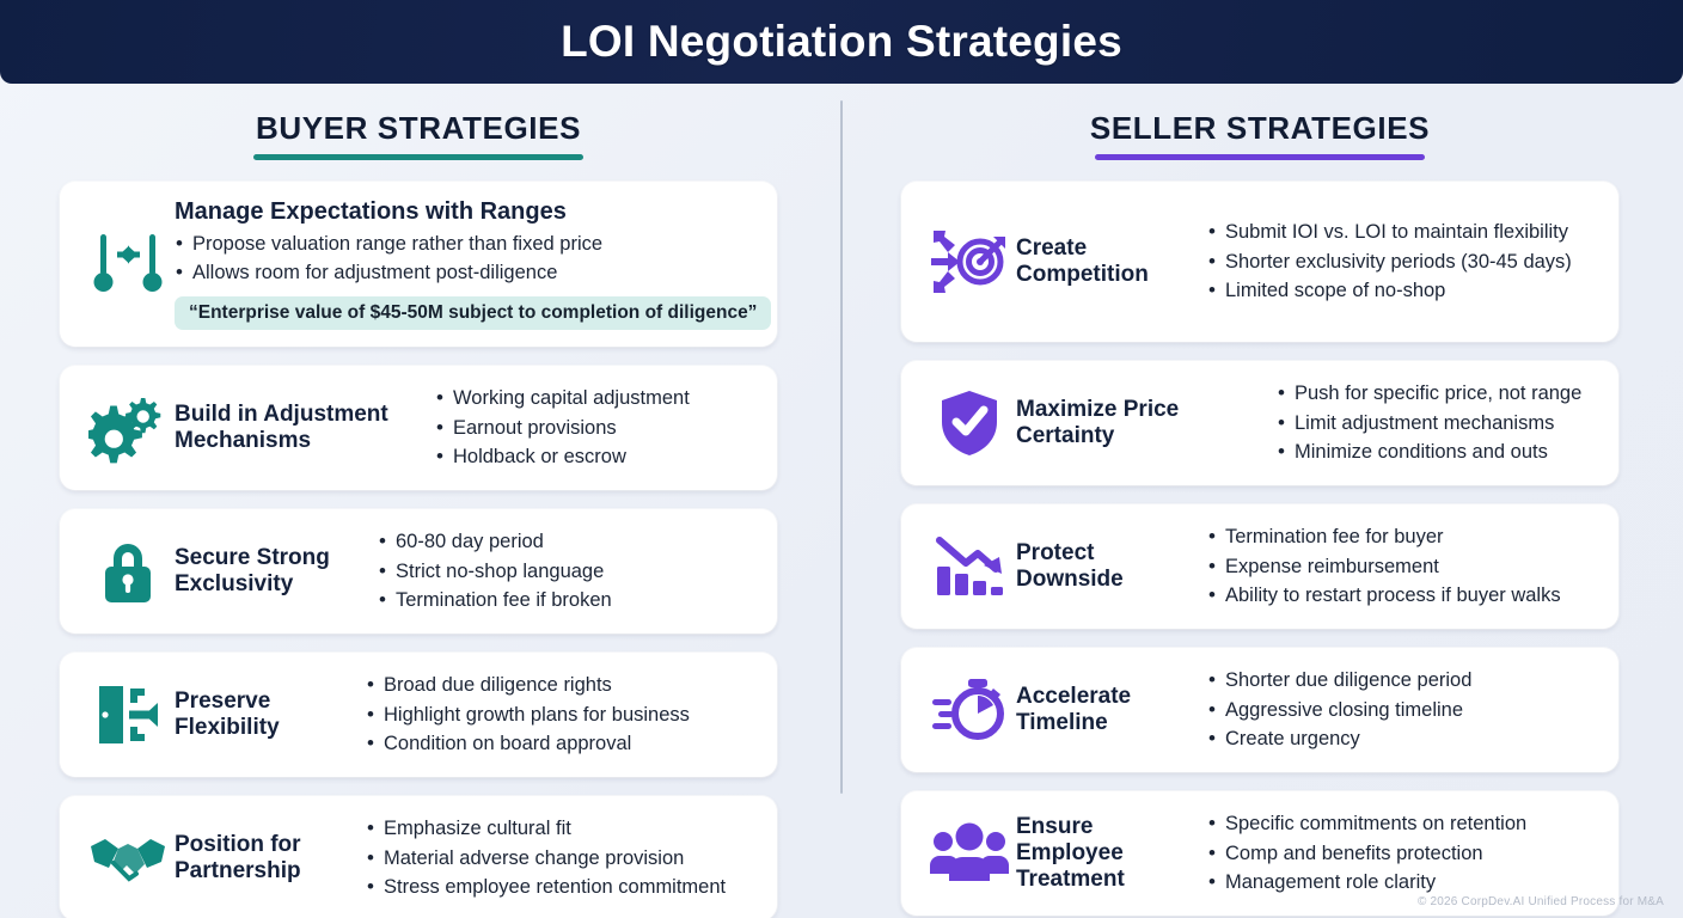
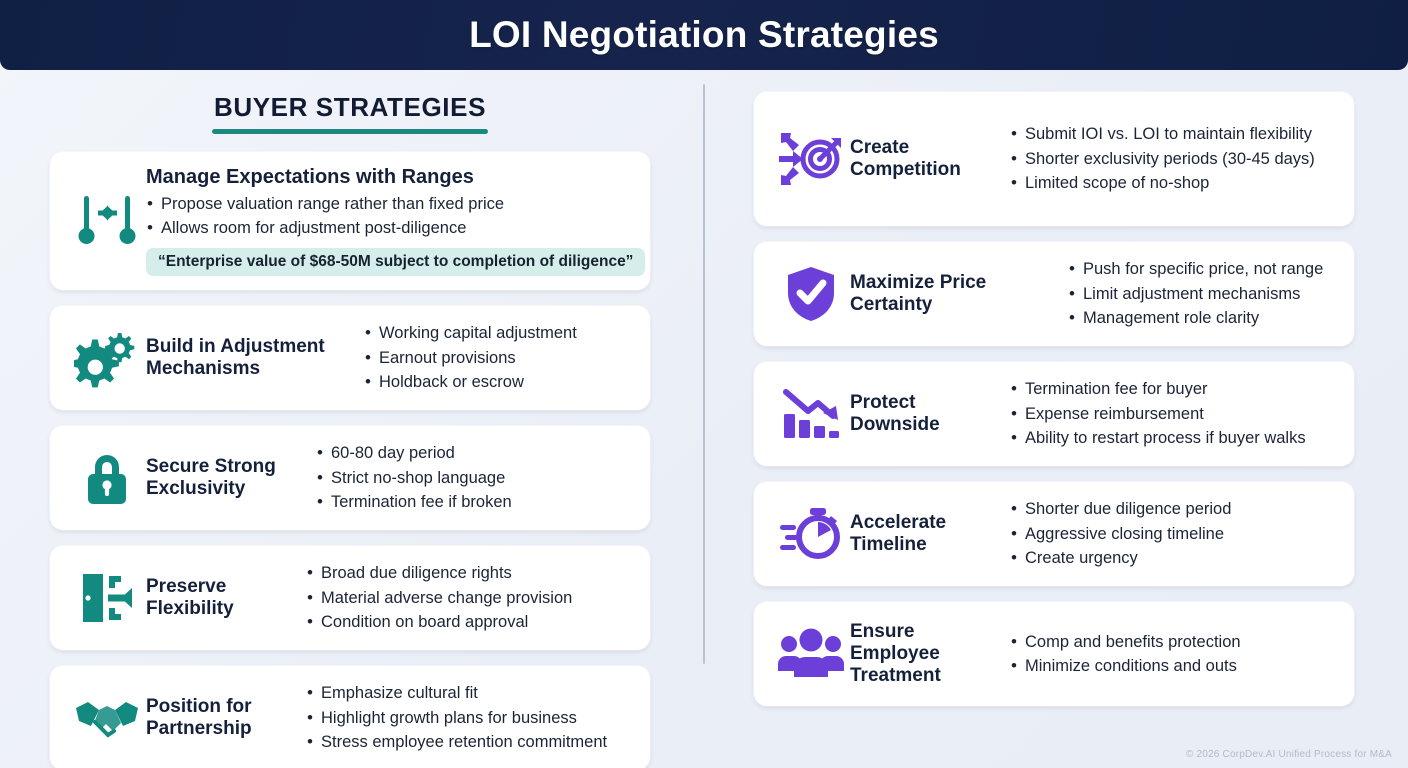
  LOI Negotiation Strategies
  BUYER STRATEGIES
  Manage Expectations with Ranges
  Propose valuation range rather than fixed price
  Allows room for adjustment post-diligence
- “Enterprise value of $45-50M subject to completion of diligence”
+ “Enterprise value of $68-50M subject to completion of diligence”
  Build in Adjustment Mechanisms
  Working capital adjustment
  Earnout provisions
  Holdback or escrow
  Secure Strong Exclusivity
  60-80 day period
  Strict no-shop language
  Termination fee if broken
  Preserve Flexibility
  Broad due diligence rights
- Highlight growth plans for business
+ Material adverse change provision
  Condition on board approval
  Position for Partnership
  Emphasize cultural fit
- Material adverse change provision
+ Highlight growth plans for business
  Stress employee retention commitment
- SELLER STRATEGIES
  Create Competition
  Submit IOI vs. LOI to maintain flexibility
  Shorter exclusivity periods (30-45 days)
  Limited scope of no-shop
  Maximize Price Certainty
  Push for specific price, not range
  Limit adjustment mechanisms
- Minimize conditions and outs
+ Management role clarity
  Protect Downside
  Termination fee for buyer
  Expense reimbursement
  Ability to restart process if buyer walks
  Accelerate Timeline
  Shorter due diligence period
  Aggressive closing timeline
  Create urgency
  Ensure Employee Treatment
- Specific commitments on retention
  Comp and benefits protection
- Management role clarity
+ Minimize conditions and outs
  © 2026 CorpDev.AI Unified Process for M&A
